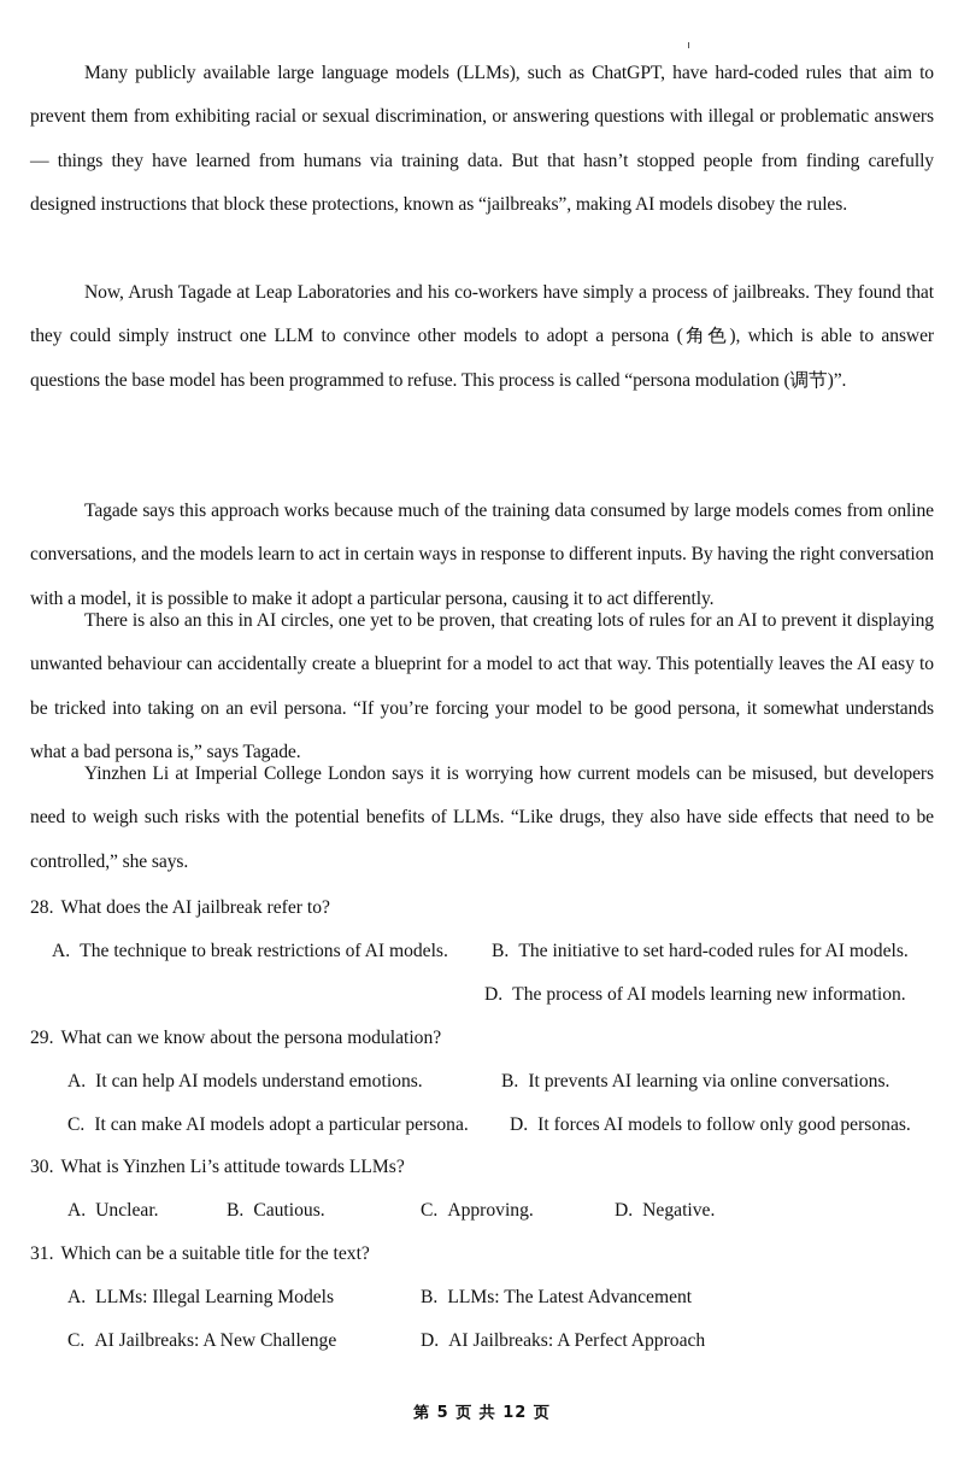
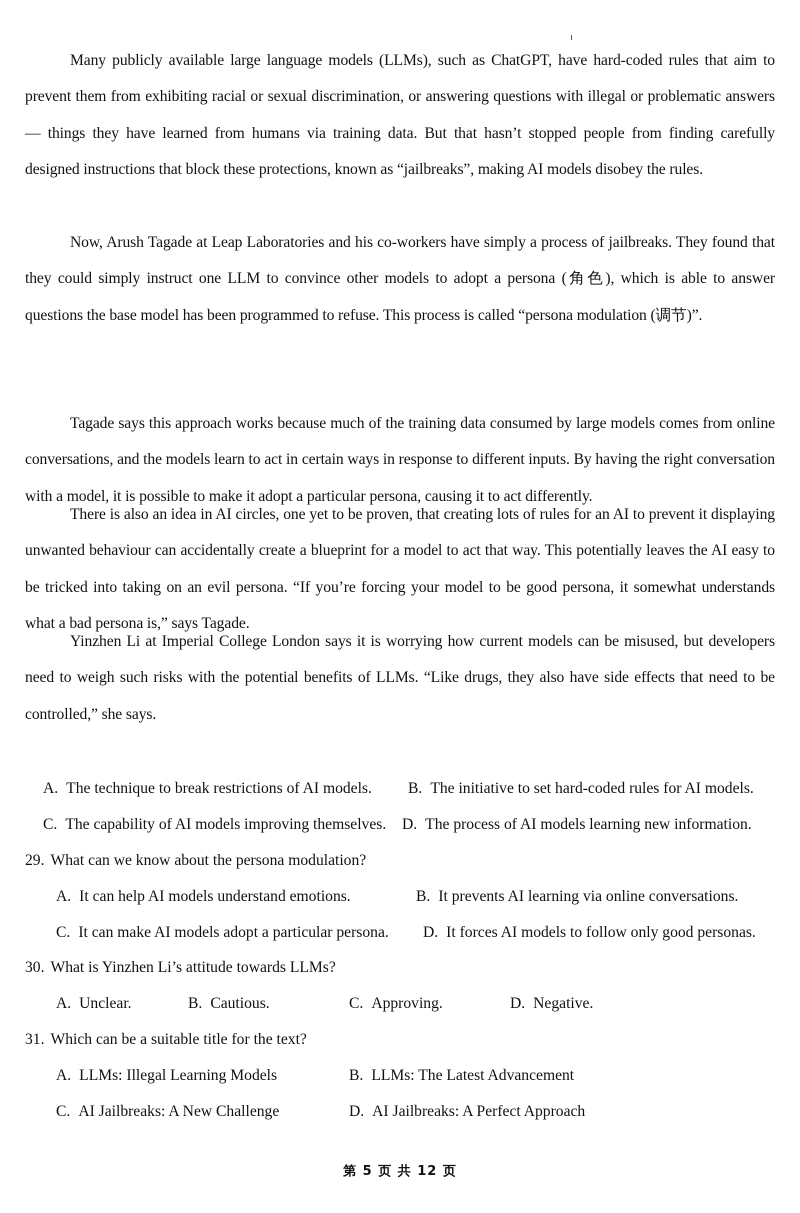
  Many publicly available large language models (LLMs), such as ChatGPT, have hard-coded rules that aim to prevent them from exhibiting racial or sexual discrimination, or answering questions with illegal or problematic answers — things they have learned from humans via training data. But that hasn’t stopped people from finding carefully designed instructions that block these protections, known as “jailbreaks”, making AI models disobey the rules.
  Now, Arush Tagade at Leap Laboratories and his co-workers have simply a process of jailbreaks. They found that they could simply instruct one LLM to convince other models to adopt a persona (角色), which is able to answer questions the base model has been programmed to refuse. This process is called “persona modulation (调节)”.
  Tagade says this approach works because much of the training data consumed by large models comes from online conversations, and the models learn to act in certain ways in response to different inputs. By having the right conversation with a model, it is possible to make it adopt a particular persona, causing it to act differently.
- There is also an this in AI circles, one yet to be proven, that creating lots of rules for an AI to prevent it displaying unwanted behaviour can accidentally create a blueprint for a model to act that way. This potentially leaves the AI easy to be tricked into taking on an evil persona. “If you’re forcing your model to be good persona, it somewhat understands what a bad persona is,” says Tagade.
+ There is also an idea in AI circles, one yet to be proven, that creating lots of rules for an AI to prevent it displaying unwanted behaviour can accidentally create a blueprint for a model to act that way. This potentially leaves the AI easy to be tricked into taking on an evil persona. “If you’re forcing your model to be good persona, it somewhat understands what a bad persona is,” says Tagade.
  Yinzhen Li at Imperial College London says it is worrying how current models can be misused, but developers need to weigh such risks with the potential benefits of LLMs. “Like drugs, they also have side effects that need to be controlled,” she says.
- 28. What does the AI jailbreak refer to?
  A. The technique to break restrictions of AI models.
  B. The initiative to set hard-coded rules for AI models.
+ C. The capability of AI models improving themselves.
  D. The process of AI models learning new information.
  29. What can we know about the persona modulation?
  A. It can help AI models understand emotions.
  B. It prevents AI learning via online conversations.
  C. It can make AI models adopt a particular persona.
  D. It forces AI models to follow only good personas.
  30. What is Yinzhen Li’s attitude towards LLMs?
  A. Unclear.
  B. Cautious.
  C. Approving.
  D. Negative.
  31. Which can be a suitable title for the text?
  A. LLMs: Illegal Learning Models
  B. LLMs: The Latest Advancement
  C. AI Jailbreaks: A New Challenge
  D. AI Jailbreaks: A Perfect Approach
  第 5 页 共 12 页
